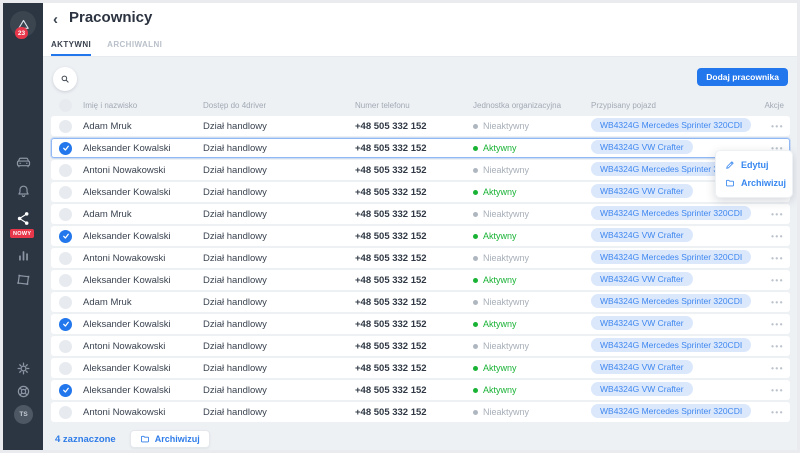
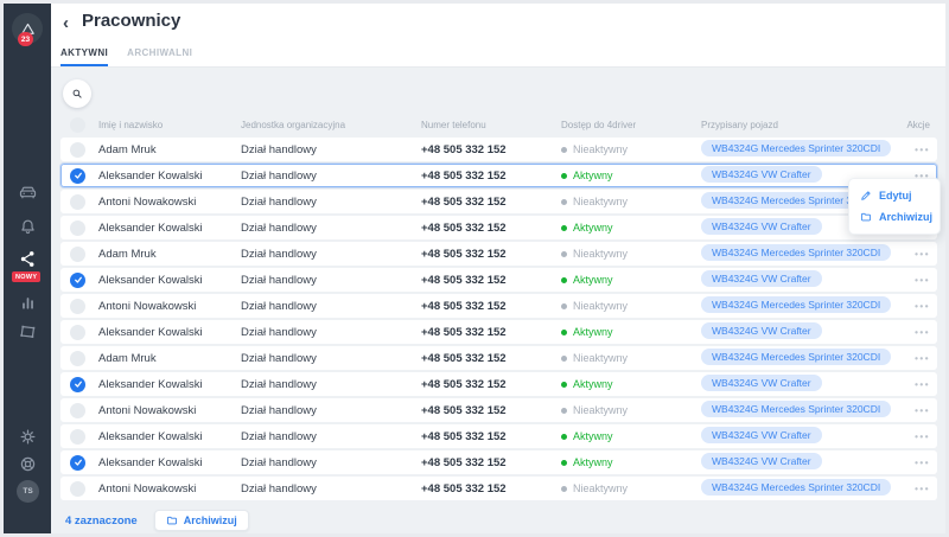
  ‹
  Pracownicy
  AKTYWNI
  ARCHIWALNI
- Dodaj pracownika
  Imię i nazwisko
- Dostęp do 4driver
+ Jednostka organizacyjna
  Numer telefonu
- Jednostka organizacyjna
+ Dostęp do 4driver
  Przypisany pojazd
  Akcje
  Adam Mruk
  Dział handlowy
  +48 505 332 152
  Nieaktywny
  WB4324G Mercedes Sprinter 320CDI
  •••
  Aleksander Kowalski
  Dział handlowy
  +48 505 332 152
  Aktywny
  WB4324G VW Crafter
  •••
  Antoni Nowakowski
  Dział handlowy
  +48 505 332 152
  Nieaktywny
  WB4324G Mercedes Sprinter
  Aleksander Kowalski
  Dział handlowy
  +48 505 332 152
  Aktywny
  WB4324G VW Crafter
  Adam Mruk
  Dział handlowy
  +48 505 332 152
  Nieaktywny
  WB4324G Mercedes Sprinter 320CDI
  •••
  Aleksander Kowalski
  Dział handlowy
  +48 505 332 152
  Aktywny
  WB4324G VW Crafter
  •••
  Antoni Nowakowski
  Dział handlowy
  +48 505 332 152
  Nieaktywny
  WB4324G Mercedes Sprinter 320CDI
  •••
  Aleksander Kowalski
  Dział handlowy
  +48 505 332 152
  Aktywny
  WB4324G VW Crafter
  •••
  Adam Mruk
  Dział handlowy
  +48 505 332 152
  Nieaktywny
  WB4324G Mercedes Sprinter 320CDI
  •••
  Aleksander Kowalski
  Dział handlowy
  +48 505 332 152
  Aktywny
  WB4324G VW Crafter
  •••
  Antoni Nowakowski
  Dział handlowy
  +48 505 332 152
  Nieaktywny
  WB4324G Mercedes Sprinter 320CDI
  •••
  Aleksander Kowalski
  Dział handlowy
  +48 505 332 152
  Aktywny
  WB4324G VW Crafter
  •••
  Aleksander Kowalski
  Dział handlowy
  +48 505 332 152
  Aktywny
  WB4324G VW Crafter
  •••
  Antoni Nowakowski
  Dział handlowy
  +48 505 332 152
  Nieaktywny
  WB4324G Mercedes Sprinter 320CDI
  •••
  4 zaznaczone
  Archiwizuj
  Edytuj
  Archiwizuj
